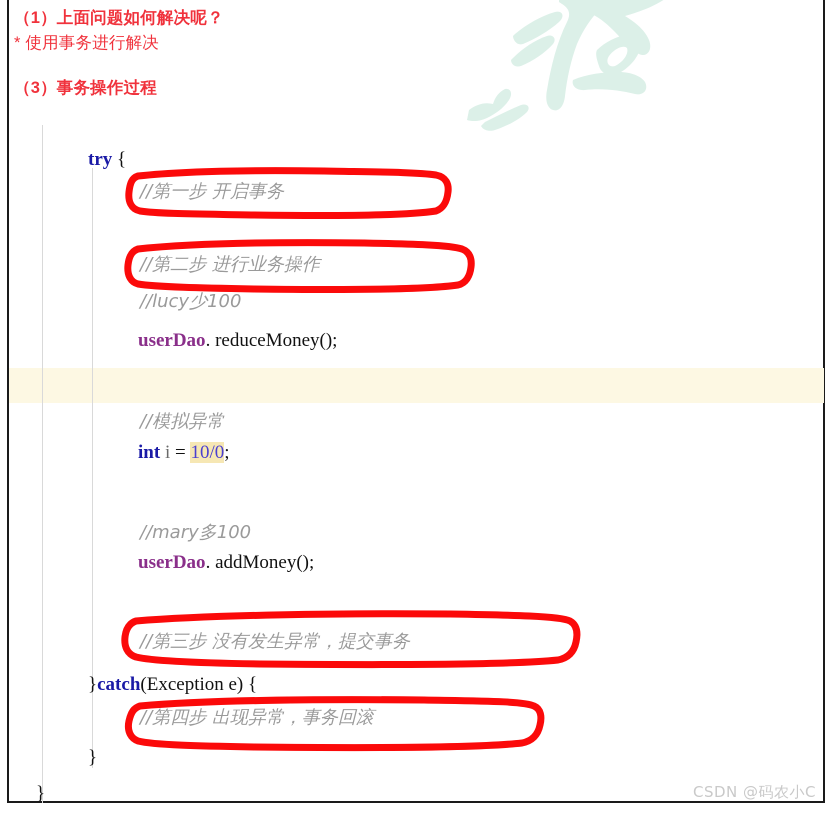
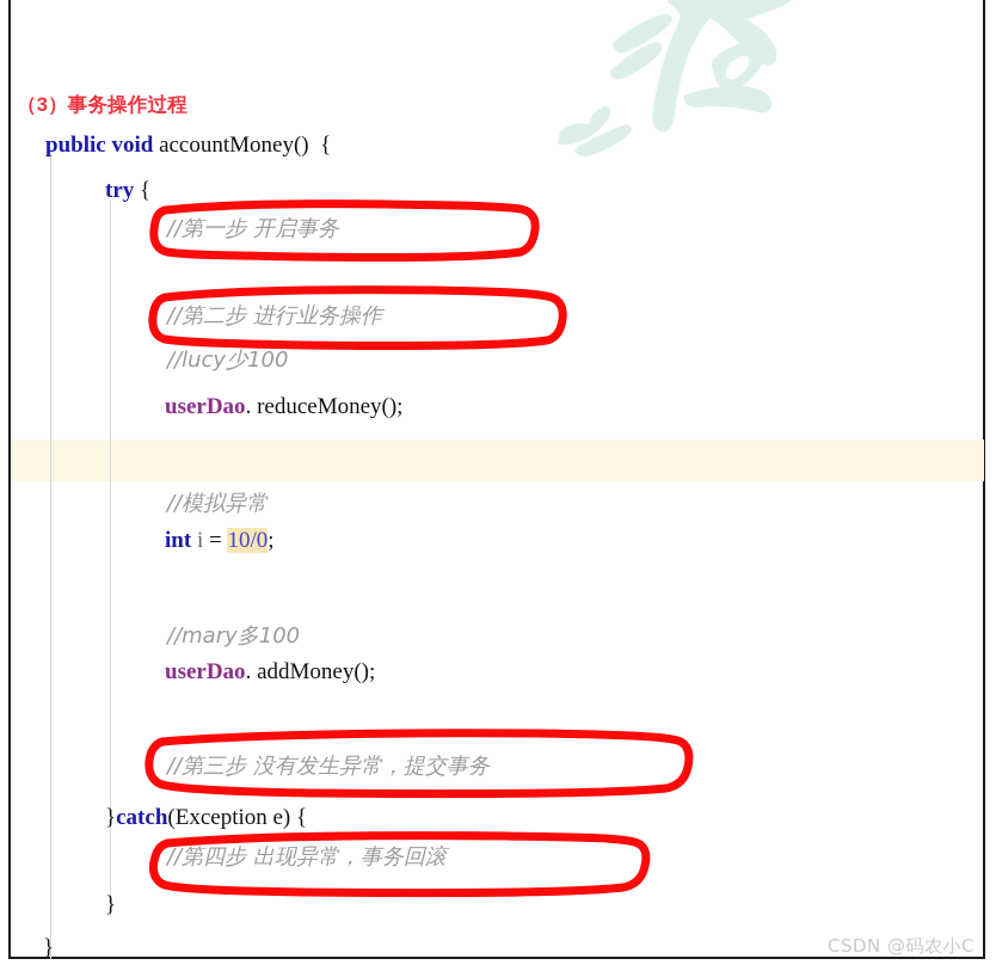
- （1）上面问题如何解决呢？
- * 使用事务进行解决
  （3）事务操作过程
+ public void accountMoney() {
  try {
  //第一步 开启事务
  //第二步 进行业务操作
  //lucy少100
  userDao. reduceMoney();
  //模拟异常
  int i = 10/0;
  //mary多100
  userDao. addMoney();
  //第三步 没有发生异常，提交事务
  }catch(Exception e) {
  //第四步 出现异常，事务回滚
  }
  }
  CSDN @码农小C
